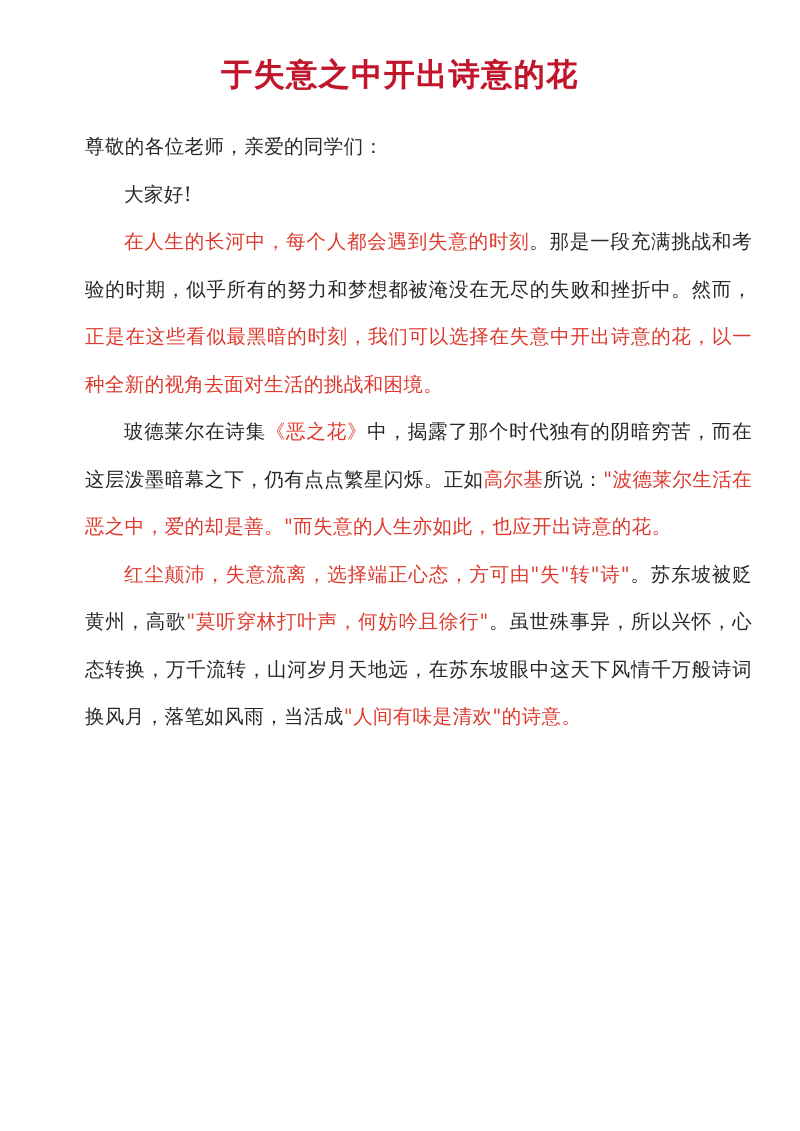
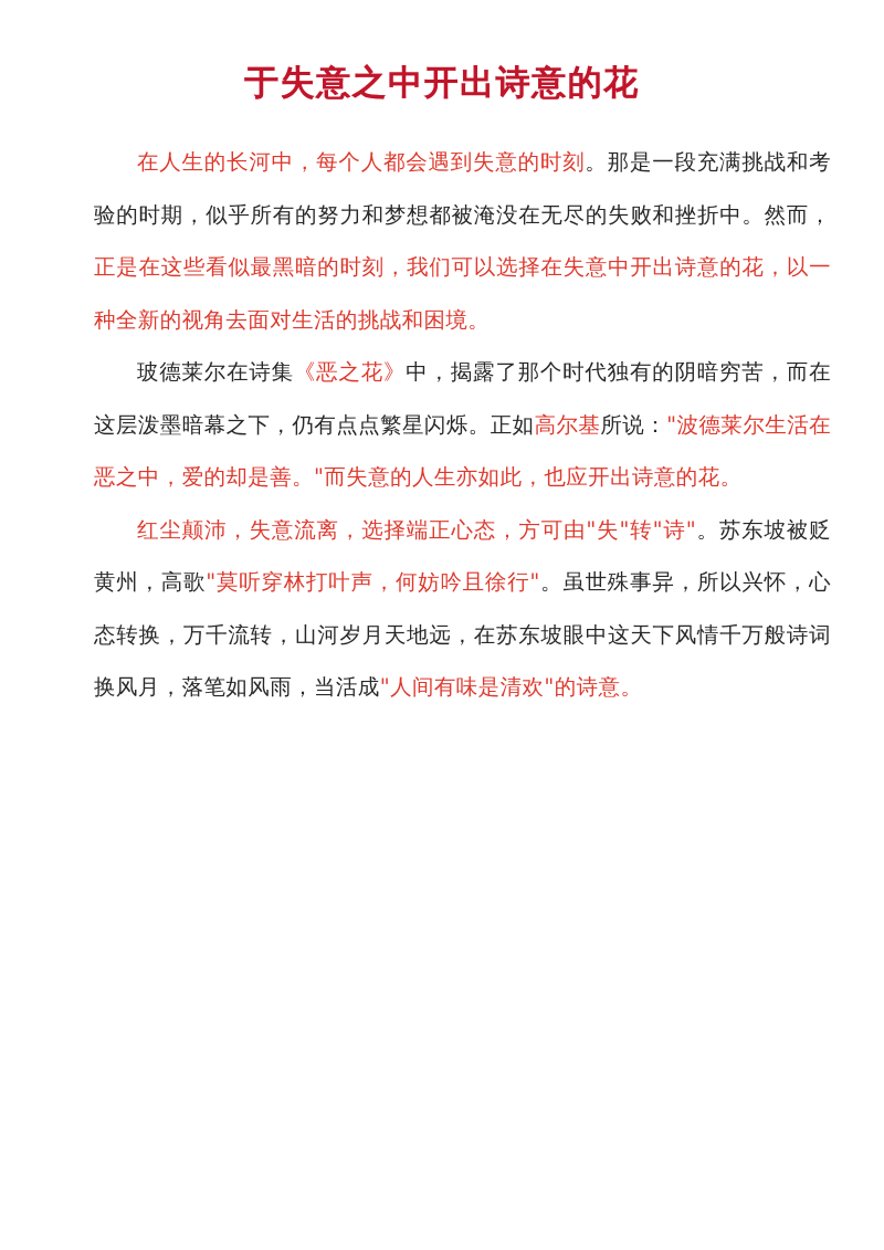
  于失意之中开出诗意的花
- 尊敬的各位老师，亲爱的同学们：
- 大家好!
  在人生的长河中，每个人都会遇到失意的时刻。那是一段充满挑战和考验的时期，似乎所有的努力和梦想都被淹没在无尽的失败和挫折中。然而，正是在这些看似最黑暗的时刻，我们可以选择在失意中开出诗意的花，以一种全新的视角去面对生活的挑战和困境。
  玻德莱尔在诗集《恶之花》中，揭露了那个时代独有的阴暗穷苦，而在这层泼墨暗幕之下，仍有点点繁星闪烁。正如高尔基所说："波德莱尔生活在恶之中，爱的却是善。"而失意的人生亦如此，也应开出诗意的花。
  红尘颠沛，失意流离，选择端正心态，方可由"失"转"诗"。苏东坡被贬黄州，高歌"莫听穿林打叶声，何妨吟且徐行"。虽世殊事异，所以兴怀，心态转换，万千流转，山河岁月天地远，在苏东坡眼中这天下风情千万般诗词换风月，落笔如风雨，当活成"人间有味是清欢"的诗意。
